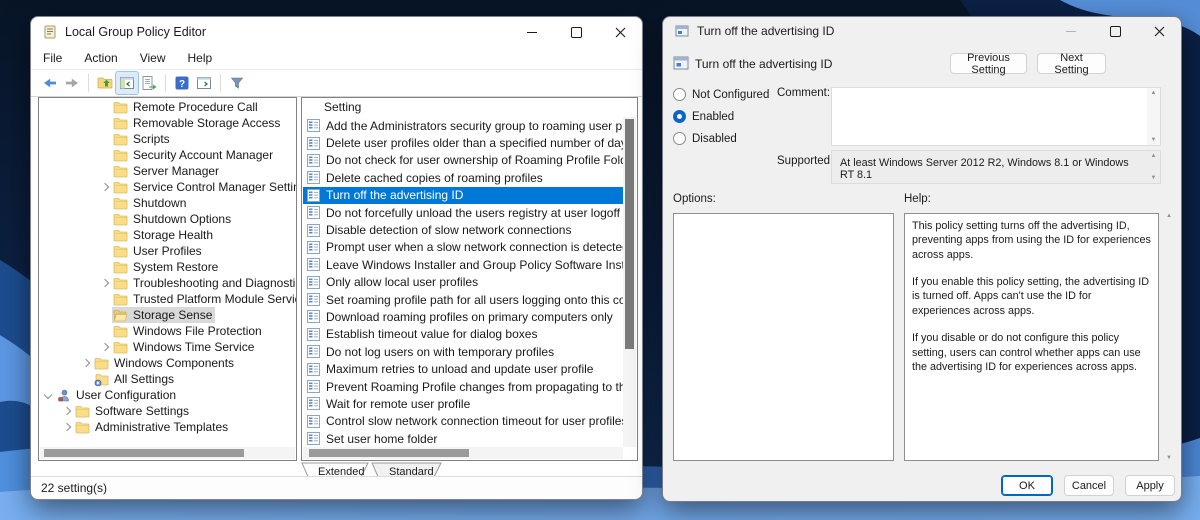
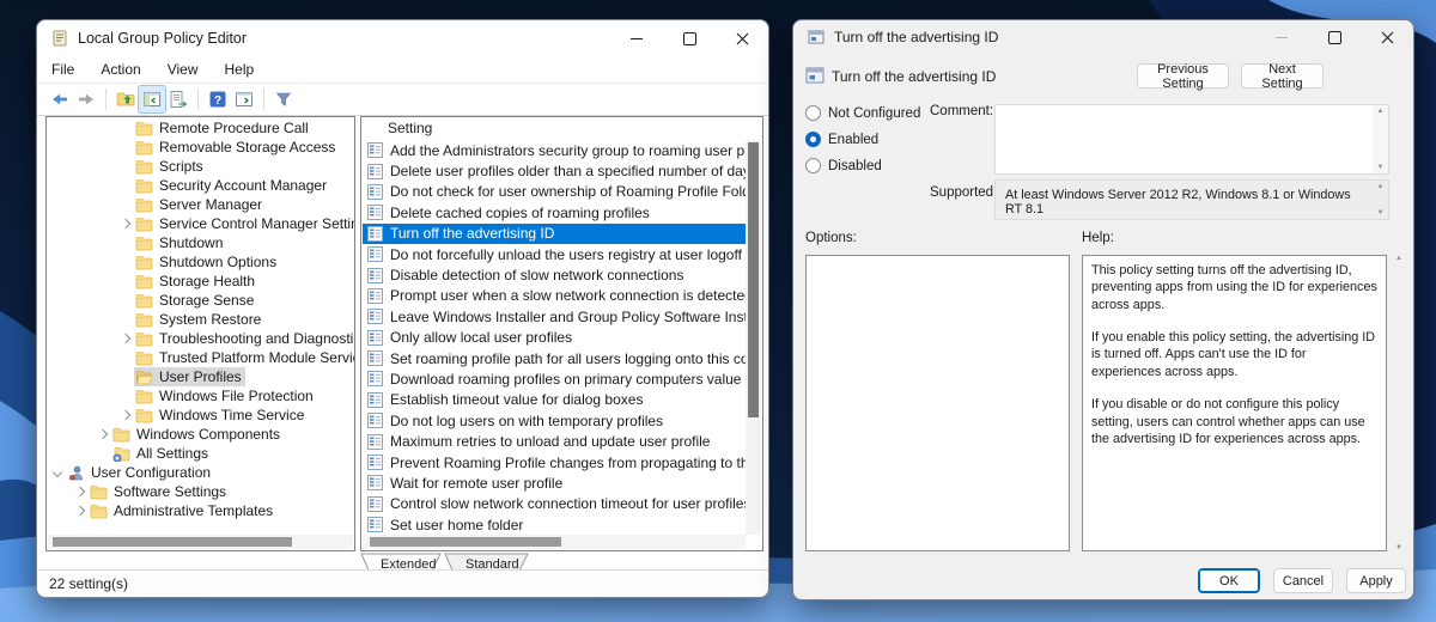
  Local Group Policy Editor
  File
  Action
  View
  Help
  ?
  Remote Procedure Call
  Removable Storage Access
  Scripts
  Security Account Manager
  Server Manager
  Service Control Manager Setti
  Shutdown
  Shutdown Options
  Storage Health
- User Profiles
+ Storage Sense
  System Restore
  Troubleshooting and Diagnosti
  Trusted Platform Module Servi
- Storage Sense
+ User Profiles
  Windows File Protection
  Windows Time Service
  Windows Components
  All Settings
  User Configuration
  Software Settings
  Administrative Templates
  Setting
  Add the Administrators security group to roaming user p
  Delete user profiles older than a specified number of da
  Do not check for user ownership of Roaming Profile Fol
  Delete cached copies of roaming profiles
  Turn off the advertising ID
  Do not forcefully unload the users registry at user logoff
  Disable detection of slow network connections
  Prompt user when a slow network connection is detecte
  Leave Windows Installer and Group Policy Software Ins
  Only allow local user profiles
  Set roaming profile path for all users logging onto this c
- Download roaming profiles on primary computers only
+ Download roaming profiles on primary computers value
  Establish timeout value for dialog boxes
  Do not log users on with temporary profiles
  Maximum retries to unload and update user profile
  Prevent Roaming Profile changes from propagating to t
  Wait for remote user profile
  Control slow network connection timeout for user profile
  Set user home folder
  Extended
  Standard
  22 setting(s)
  Turn off the advertising ID
  Turn off the advertising ID
  Previous Setting
  Next Setting
  Not Configured
  Enabled
  Disabled
  Comment:
  Supported
  At least Windows Server 2012 R2, Windows 8.1 or Windows RT 8.1
  Options:
  Help:
  This policy setting turns off the advertising ID, preventing apps from using the ID for experiences across apps.
  If you enable this policy setting, the advertising ID is turned off. Apps can't use the ID for experiences across apps.
  If you disable or do not configure this policy setting, users can control whether apps can use the advertising ID for experiences across apps.
  OK
  Cancel
  Apply
